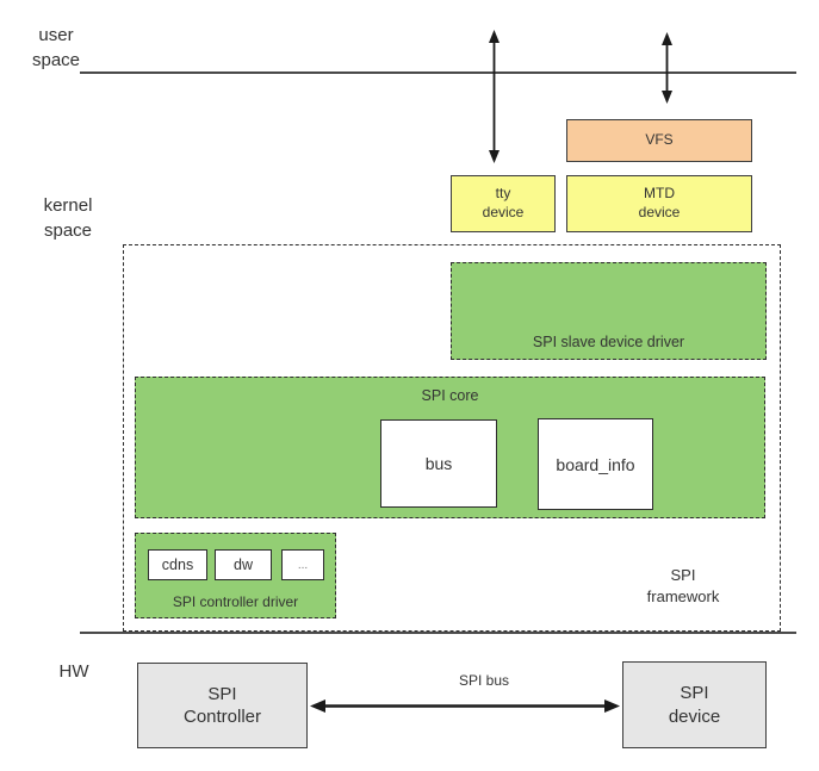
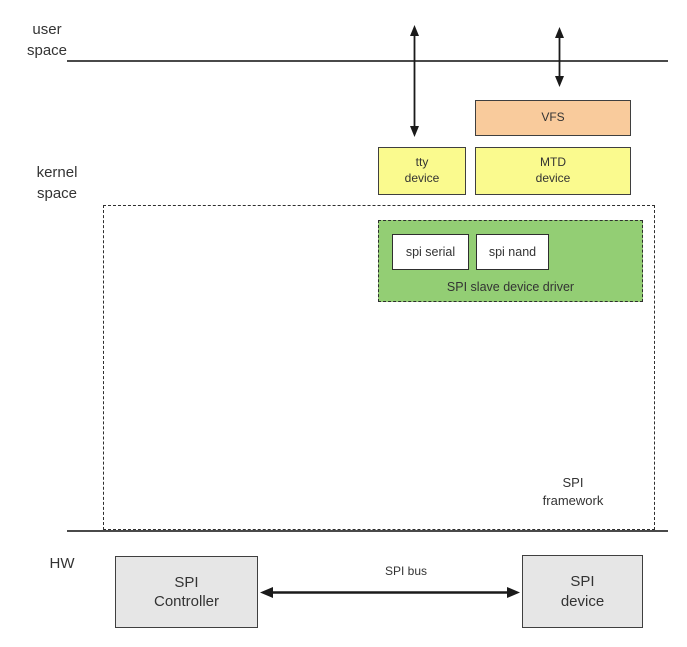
  user
  space
  kernel
  space
  HW
  VFS
  tty
  device
  MTD
  device
  SPI
  framework
+ spi serial
+ spi nand
  SPI slave device driver
- SPI core
- bus
- board_info
- cdns
- dw
- ...
- SPI controller driver
  SPI
  Controller
  SPI
  device
  SPI bus
